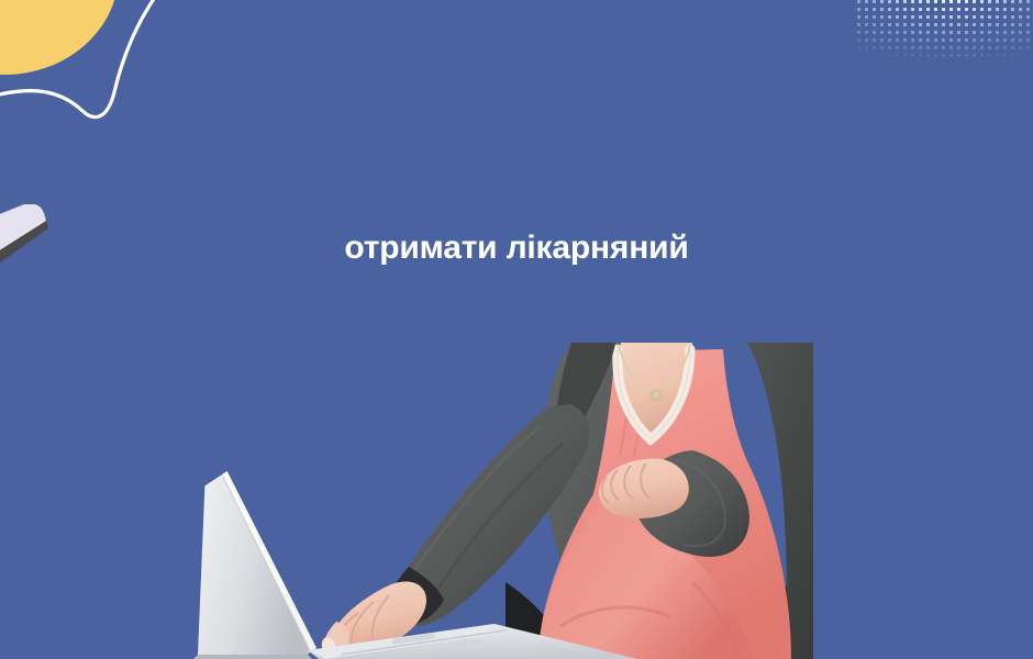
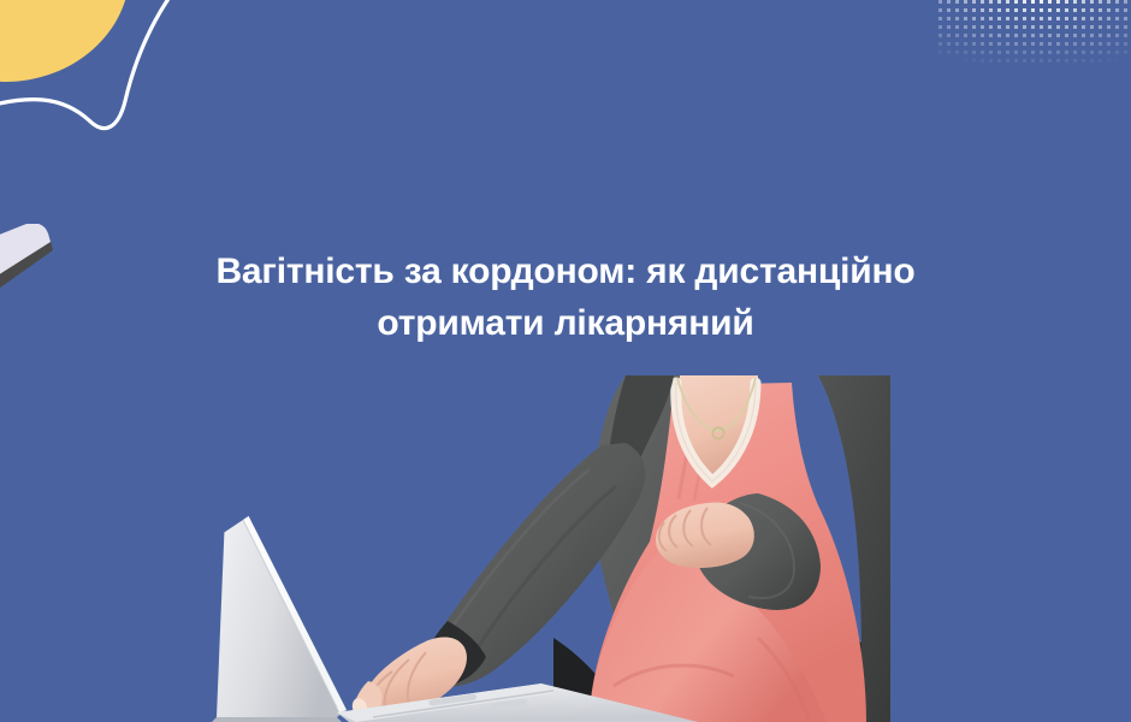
+ Вагітність за кордоном: як дистанційно
  отримати лікарняний
